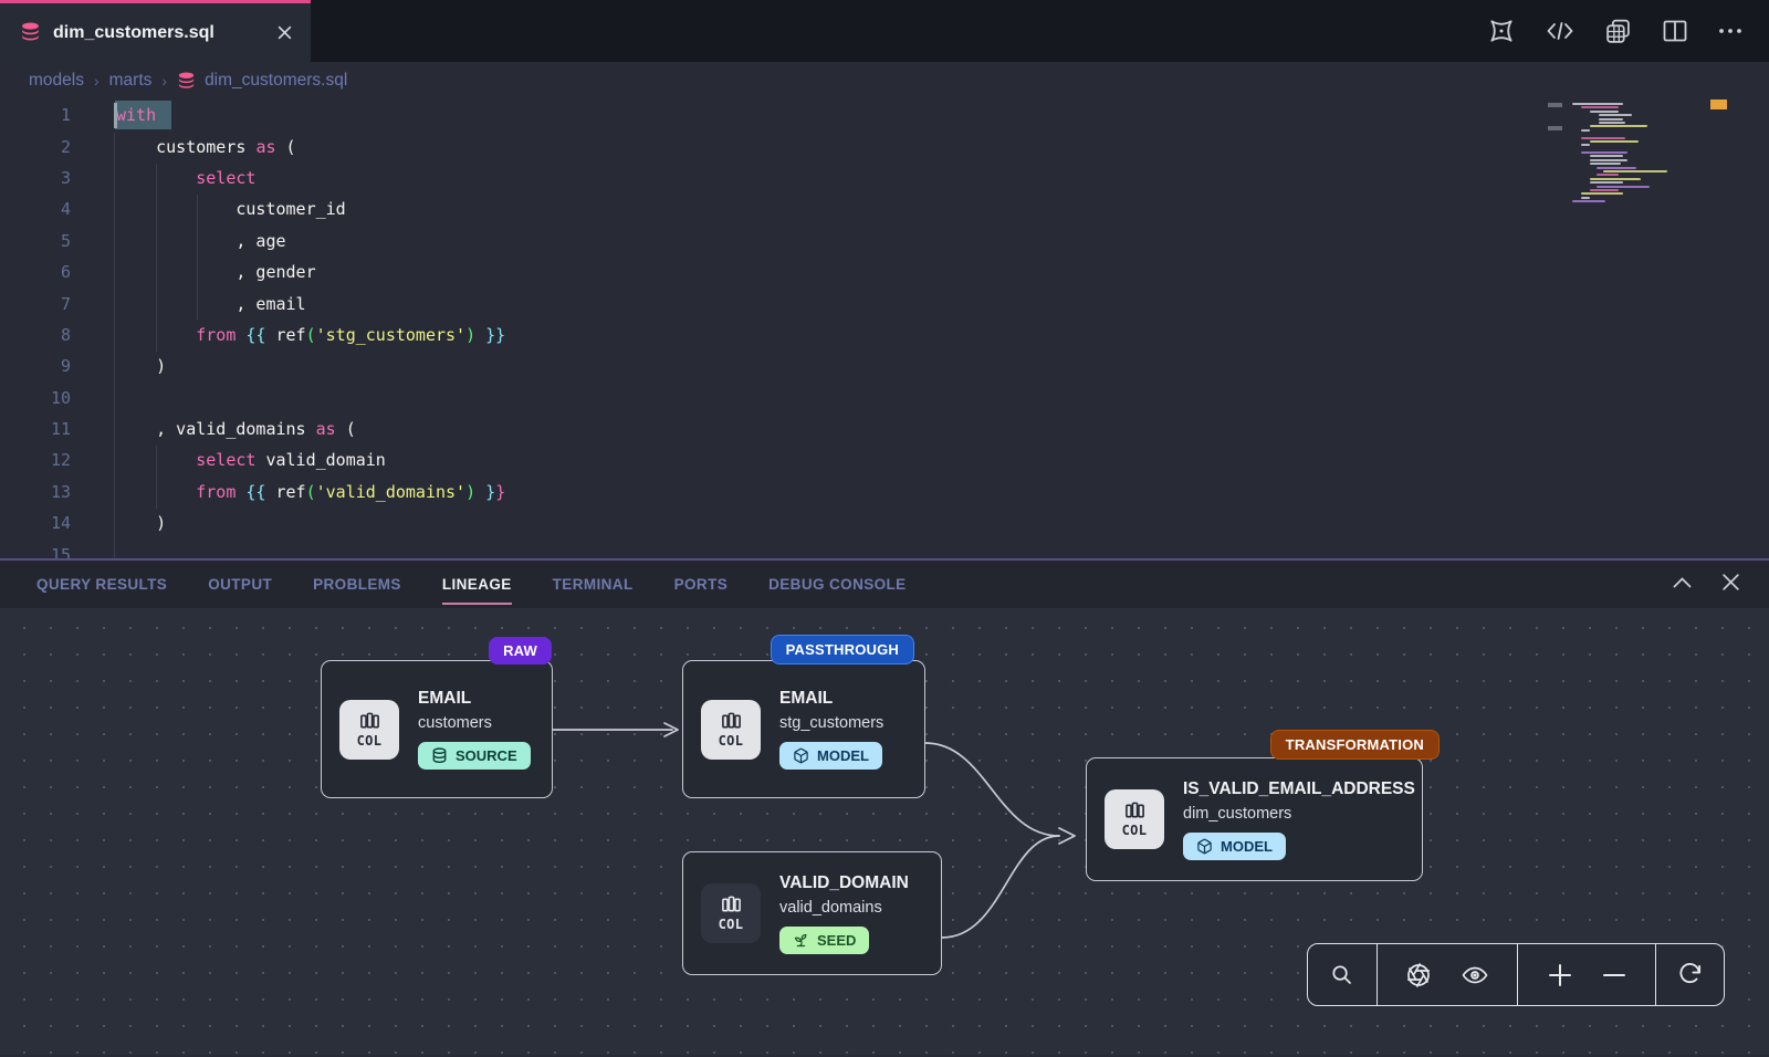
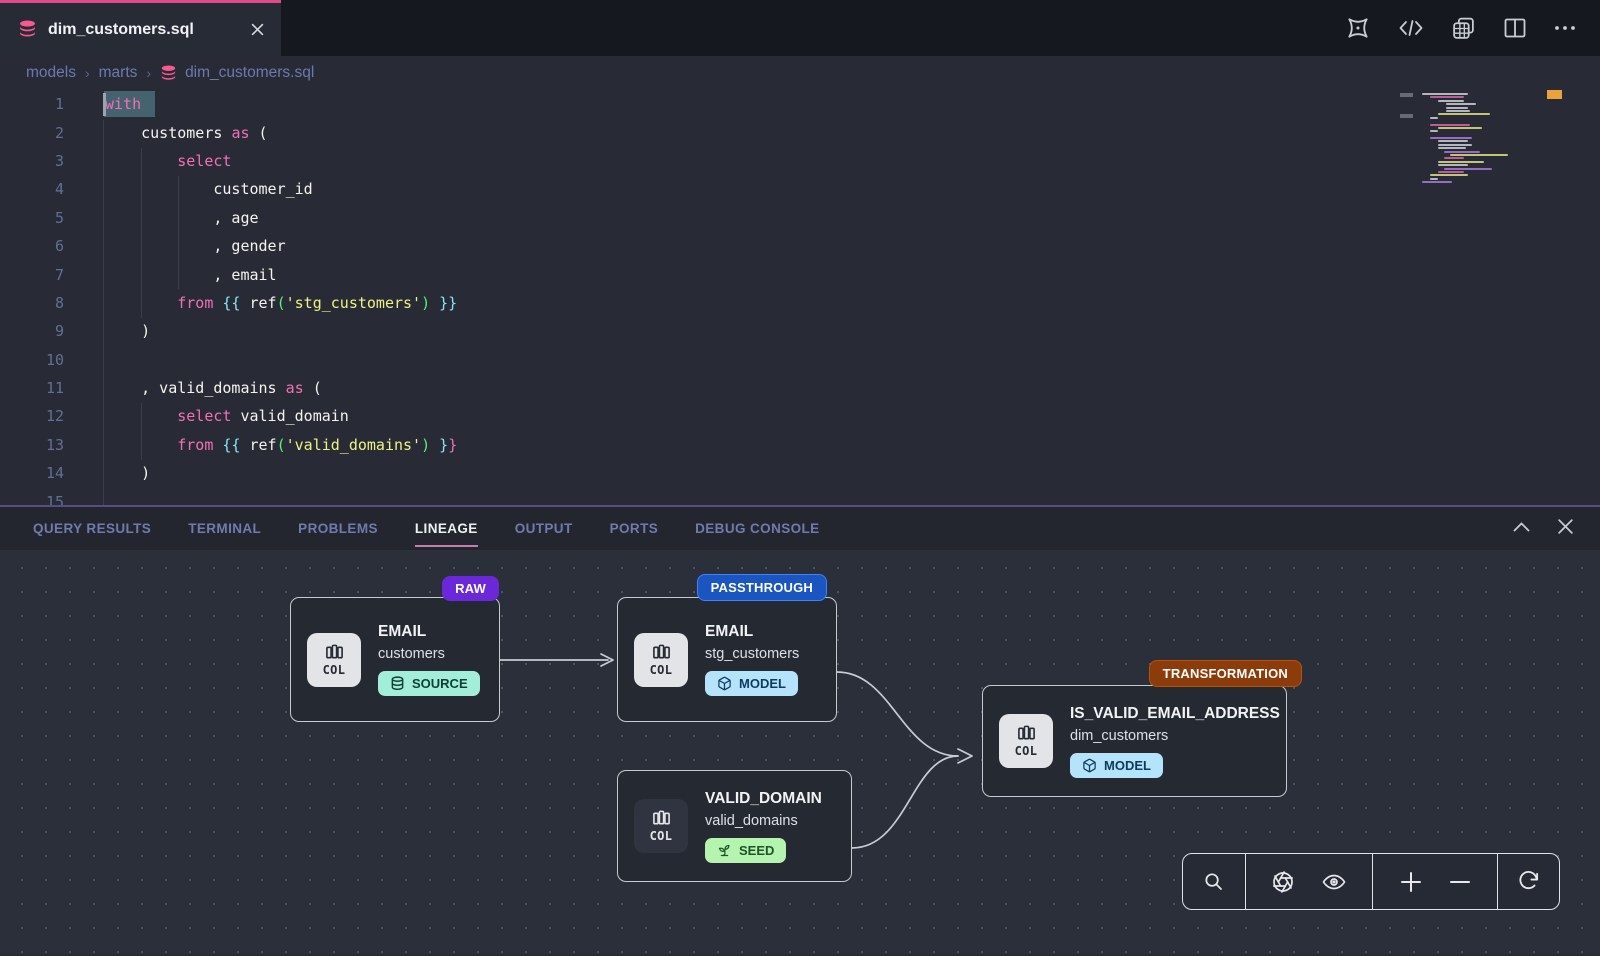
  dim_customers.sql
  models
  ›
  marts
  ›
  dim_customers.sql
  1
  with
  2
  customers as (
  3
  select
  4
  customer_id
  5
  , age
  6
  , gender
  7
  , email
  8
  from {{ ref('stg_customers') }}
  9
  )
  10
  11
  , valid_domains as (
  12
  select valid_domain
  13
  from {{ ref('valid_domains') }}
  14
  )
  15
  QUERY RESULTS
- OUTPUT
+ TERMINAL
  PROBLEMS
  LINEAGE
- TERMINAL
+ OUTPUT
  PORTS
  DEBUG CONSOLE
  RAW
  COL
  EMAIL
  customers
  SOURCE
  PASSTHROUGH
  COL
  EMAIL
  stg_customers
  MODEL
  COL
  VALID_DOMAIN
  valid_domains
  SEED
  TRANSFORMATION
  COL
  IS_VALID_EMAIL_ADDRESS
  dim_customers
  MODEL
